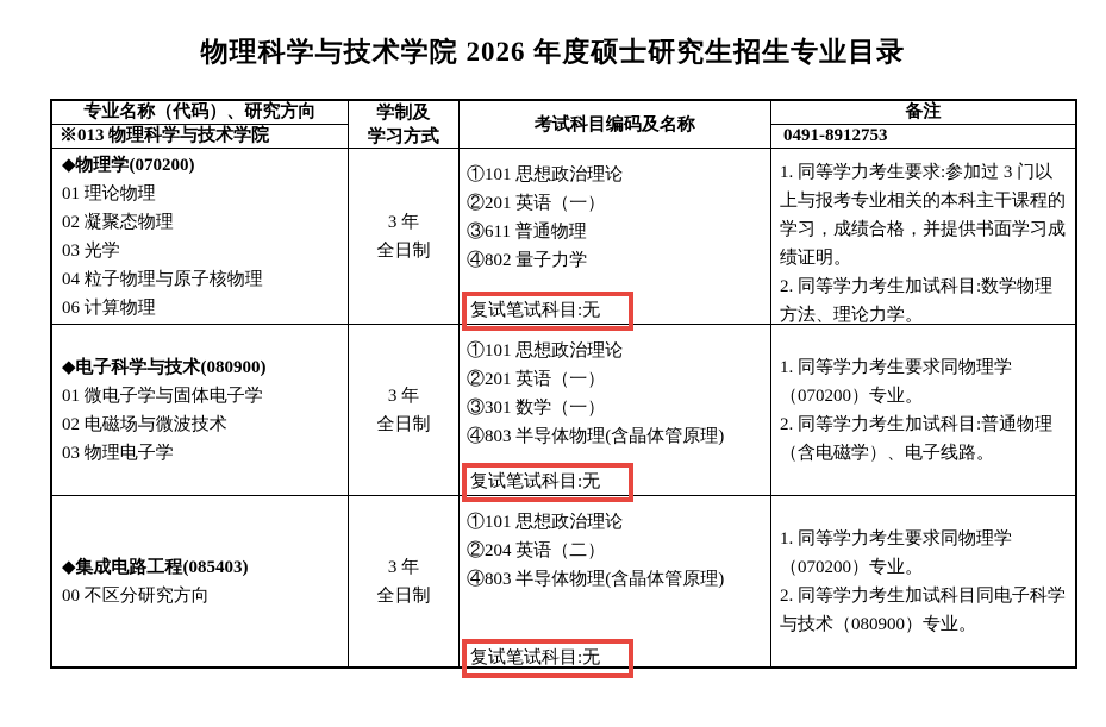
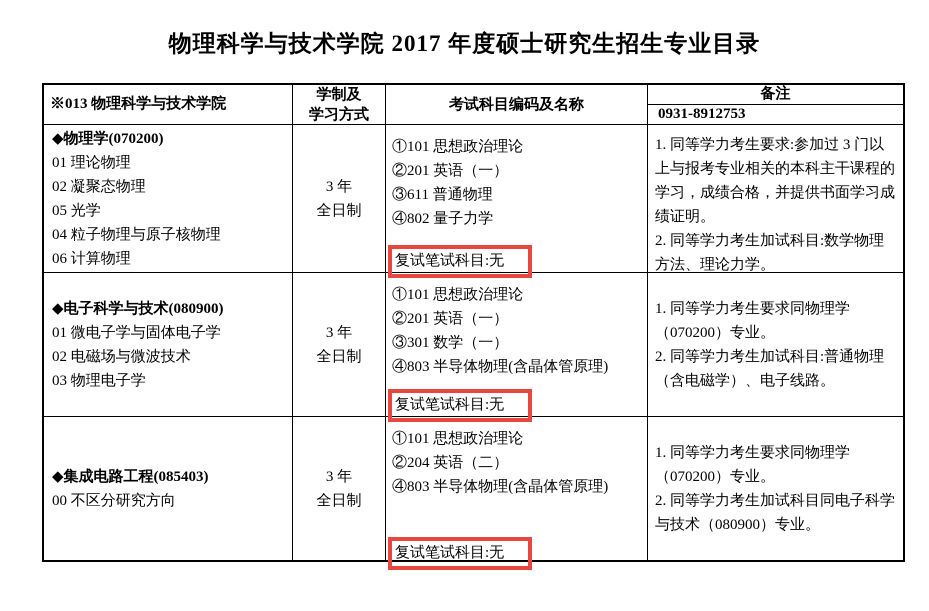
- 物理科学与技术学院 2026 年度硕士研究生招生专业目录
+ 物理科学与技术学院 2017 年度硕士研究生招生专业目录
- 专业名称（代码）、研究方向
  ※013 物理科学与技术学院
  学制及
  学习方式
  考试科目编码及名称
  备注
- 0491-8912753
+ 0931-8912753
  ◆物理学(070200)
  01 理论物理
  02 凝聚态物理
- 03 光学
+ 05 光学
  04 粒子物理与原子核物理
  06 计算物理
  3 年
  全日制
  ①101 思想政治理论
  ②201 英语（一）
  ③611 普通物理
  ④802 量子力学
  复试笔试科目:无
  1. 同等学力考生要求:参加过 3 门以上与报考专业相关的本科主干课程的学习，成绩合格，并提供书面学习成绩证明。
  2. 同等学力考生加试科目:数学物理方法、理论力学。
  ◆电子科学与技术(080900)
  01 微电子学与固体电子学
  02 电磁场与微波技术
  03 物理电子学
  3 年
  全日制
  ①101 思想政治理论
  ②201 英语（一）
  ③301 数学（一）
  ④803 半导体物理(含晶体管原理)
  复试笔试科目:无
  1. 同等学力考生要求同物理学（070200）专业。
  2. 同等学力考生加试科目:普通物理（含电磁学）、电子线路。
  ◆集成电路工程(085403)
  00 不区分研究方向
  3 年
  全日制
  ①101 思想政治理论
  ②204 英语（二）
  ④803 半导体物理(含晶体管原理)
  复试笔试科目:无
  1. 同等学力考生要求同物理学（070200）专业。
  2. 同等学力考生加试科目同电子科学与技术（080900）专业。
